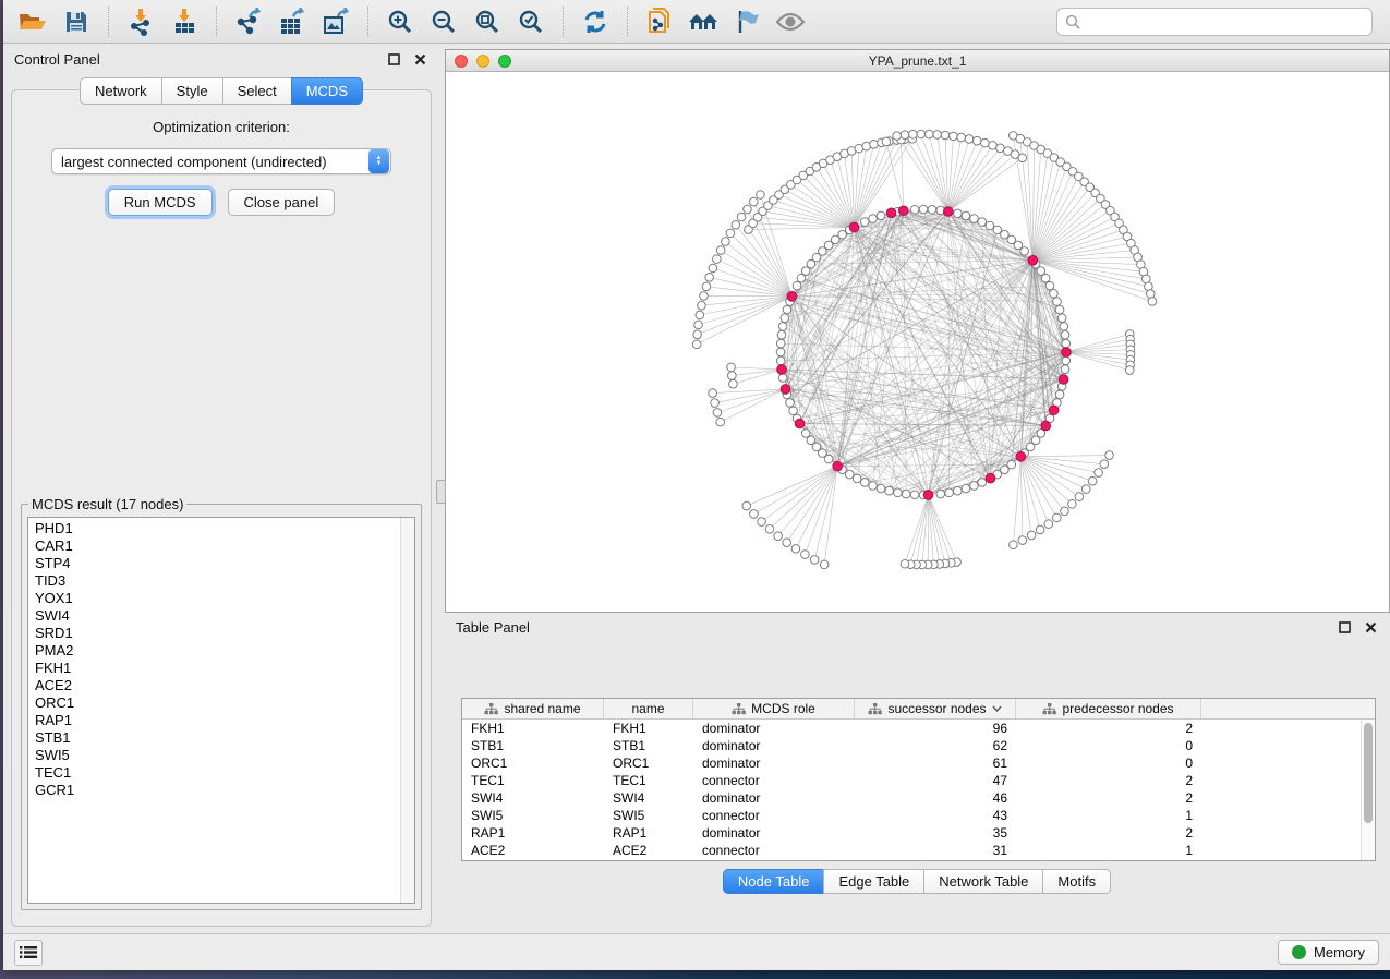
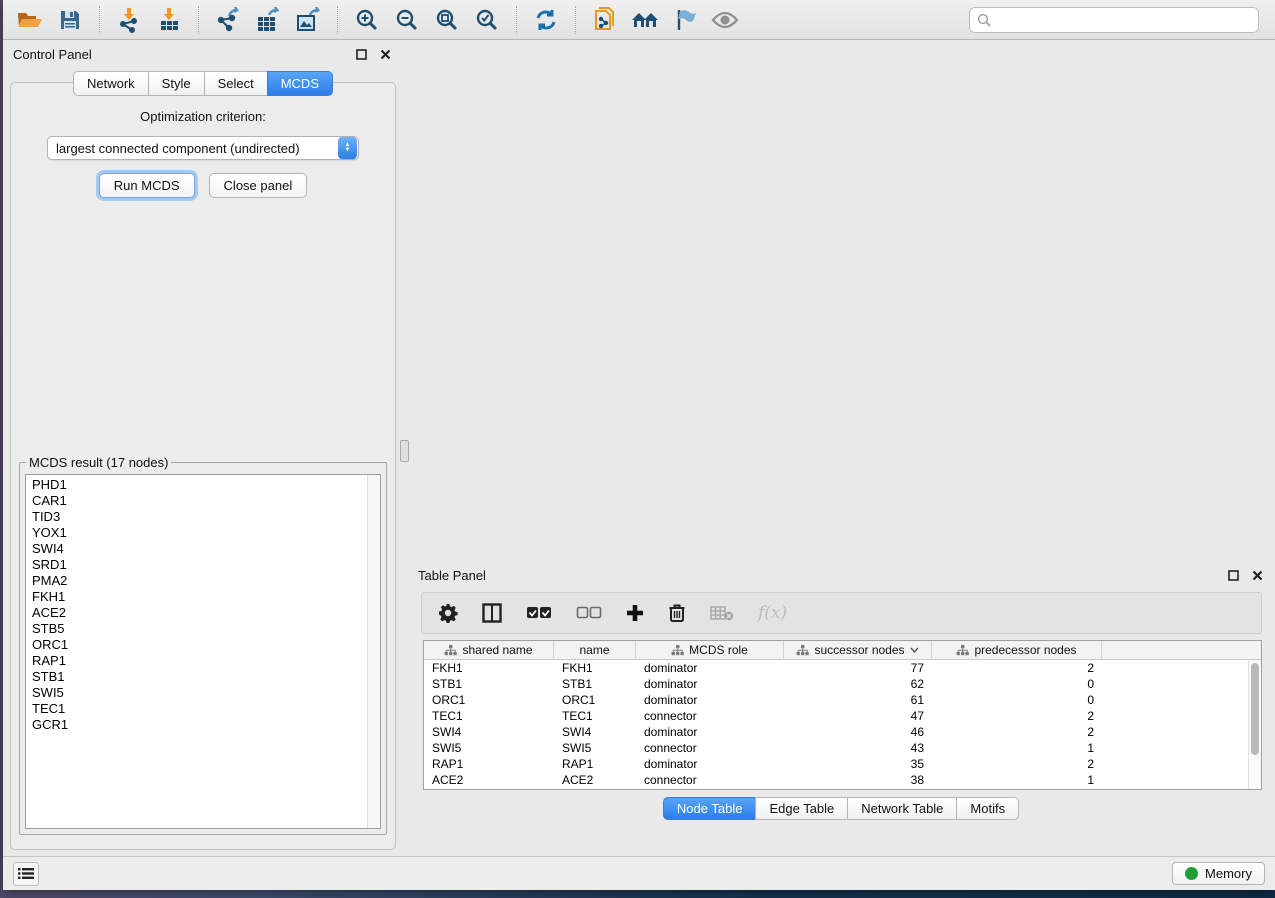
  Control Panel
  Network
  Style
  Select
  MCDS
  Optimization criterion:
  largest connected component (undirected)
  Run MCDS
  Close panel
  MCDS result (17 nodes)
  PHD1
  CAR1
- STP4
  TID3
  YOX1
  SWI4
  SRD1
  PMA2
  FKH1
  ACE2
+ STB5
  ORC1
  RAP1
  STB1
  SWI5
  TEC1
  GCR1
- YPA_prune.txt_1
  Table Panel
+ f(x)
  shared name
  name
  MCDS role
  successor nodes
  predecessor nodes
  FKH1
  FKH1
  dominator
- 96
+ 77
  2
  STB1
  STB1
  dominator
  62
  0
  ORC1
  ORC1
  dominator
  61
  0
  TEC1
  TEC1
  connector
  47
  2
  SWI4
  SWI4
  dominator
  46
  2
  SWI5
  SWI5
  connector
  43
  1
  RAP1
  RAP1
  dominator
  35
  2
  ACE2
  ACE2
  connector
- 31
+ 38
  1
  Node Table
  Edge Table
  Network Table
  Motifs
  Memory
